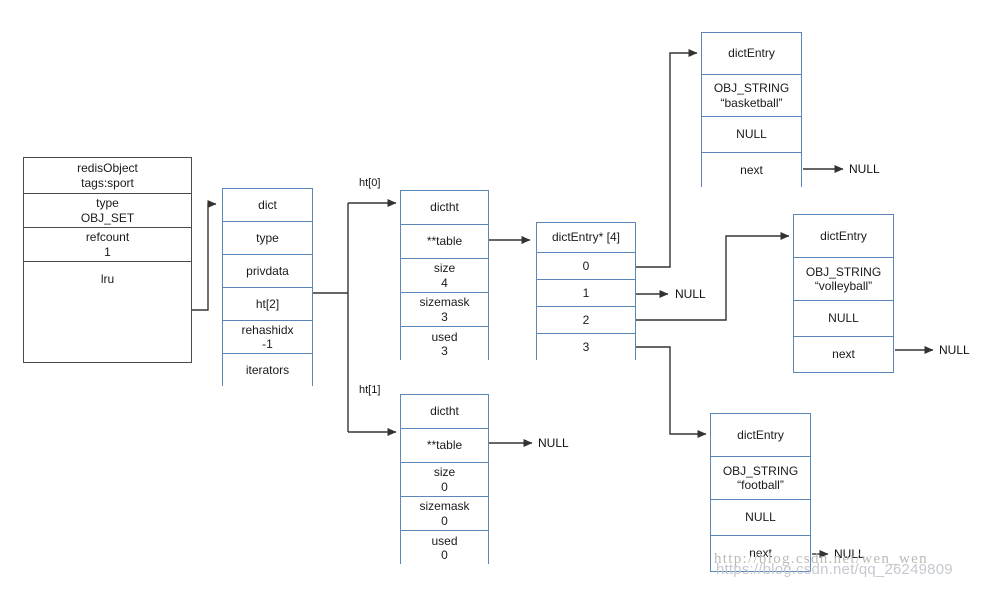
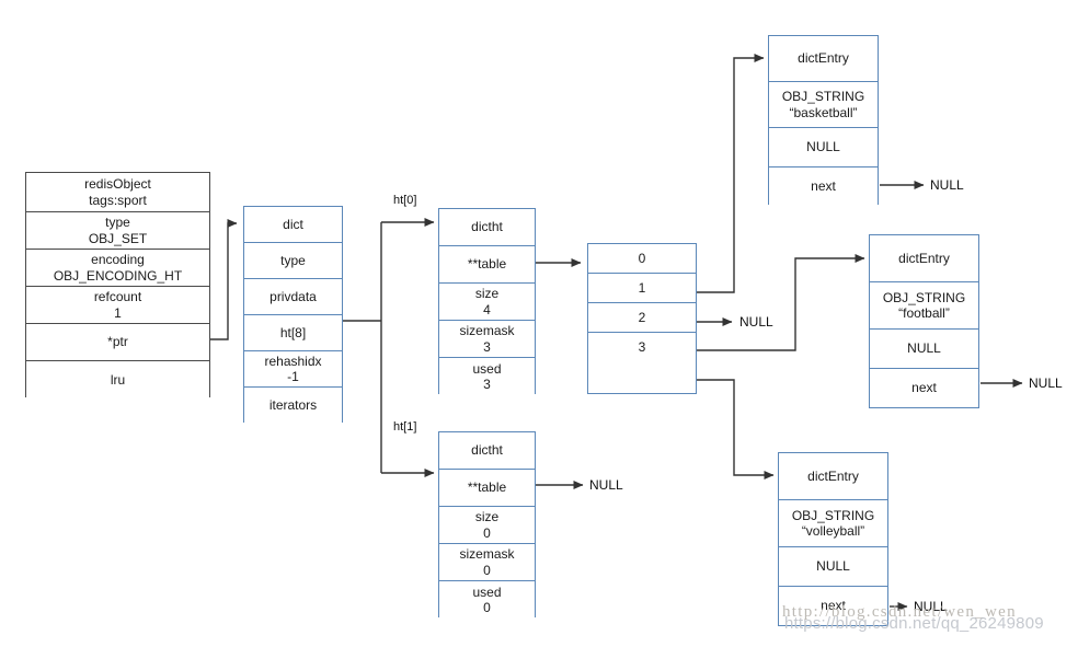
  redisObject
  tags:sport
  type
  OBJ_SET
+ encoding
+ OBJ_ENCODING_HT
  refcount
  1
+ *ptr
  lru
  dict
  type
  privdata
- ht[2]
+ ht[8]
  rehashidx
  -1
  iterators
  ht[0]
  ht[1]
  dictht
  **table
  size
  4
  sizemask
  3
  used
  3
  dictht
  **table
  size
  0
  sizemask
  0
  used
  0
  NULL
- dictEntry* [4]
  0
  1
  2
  3
  NULL
  dictEntry
  OBJ_STRING
  “basketball”
  NULL
  next
  NULL
  dictEntry
  OBJ_STRING
- “volleyball”
+ “football”
  NULL
  next
  NULL
  dictEntry
  OBJ_STRING
- “football”
+ “volleyball”
  NULL
  next
  NULL
  http://blog.csdn.net/wen_wen
  https://blog.csdn.net/qq_26249809
